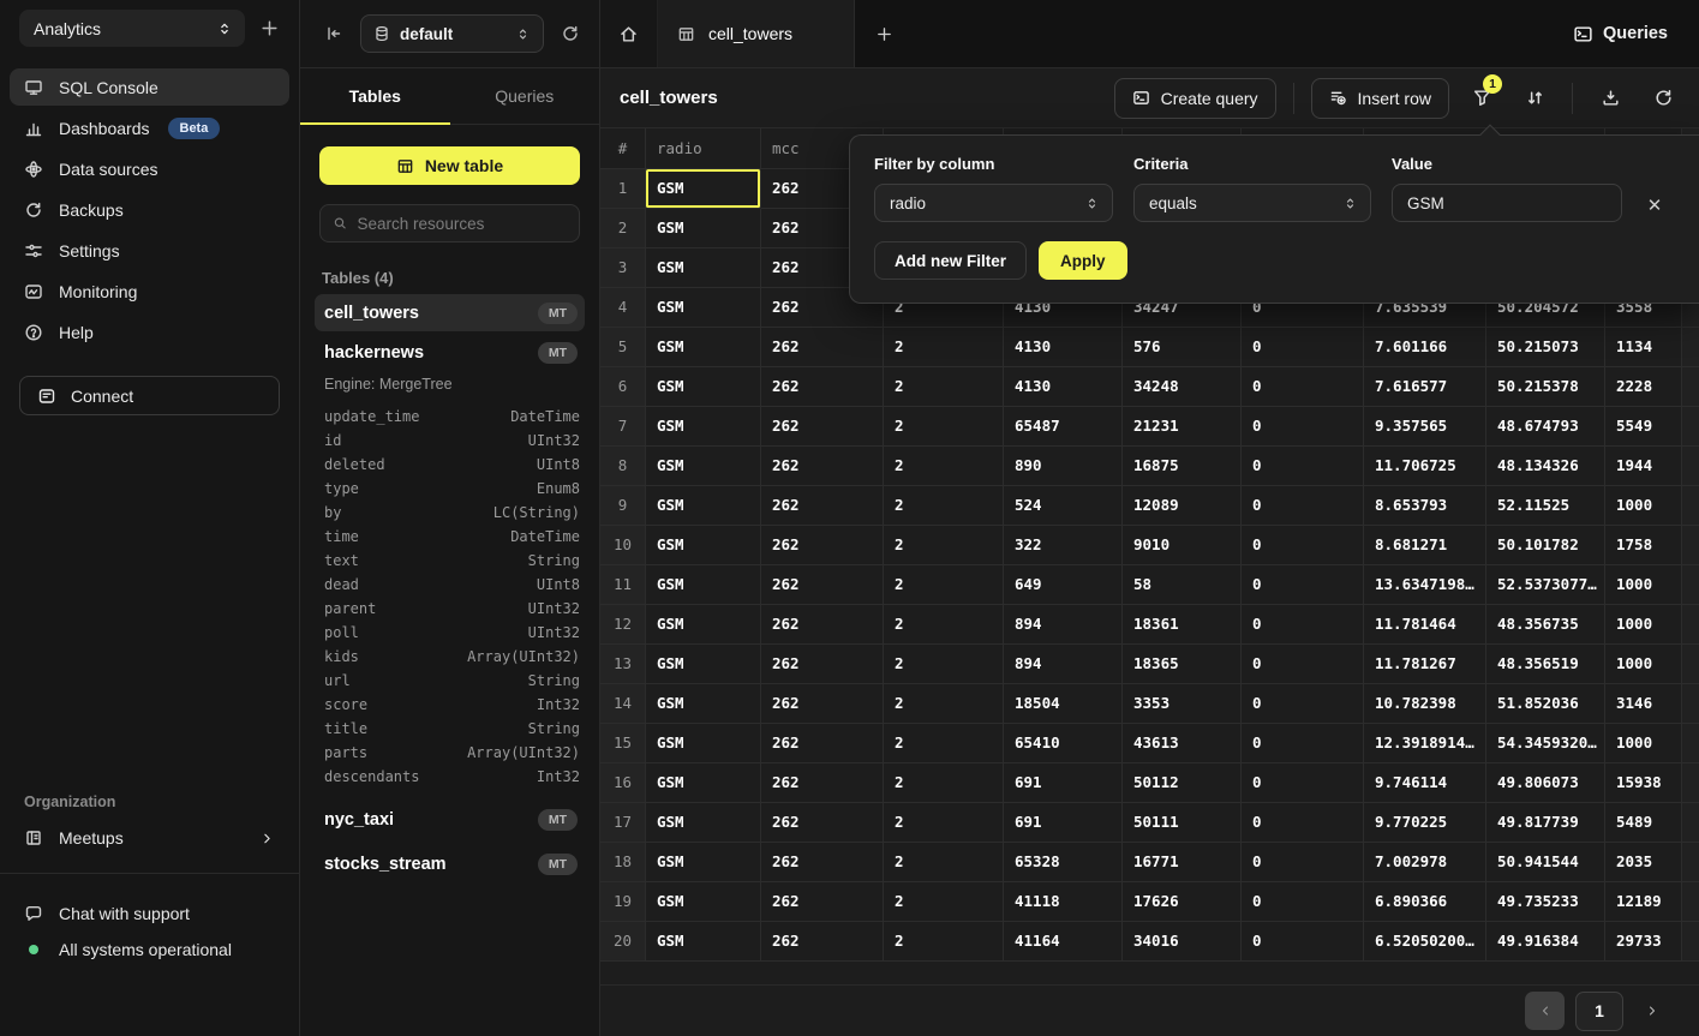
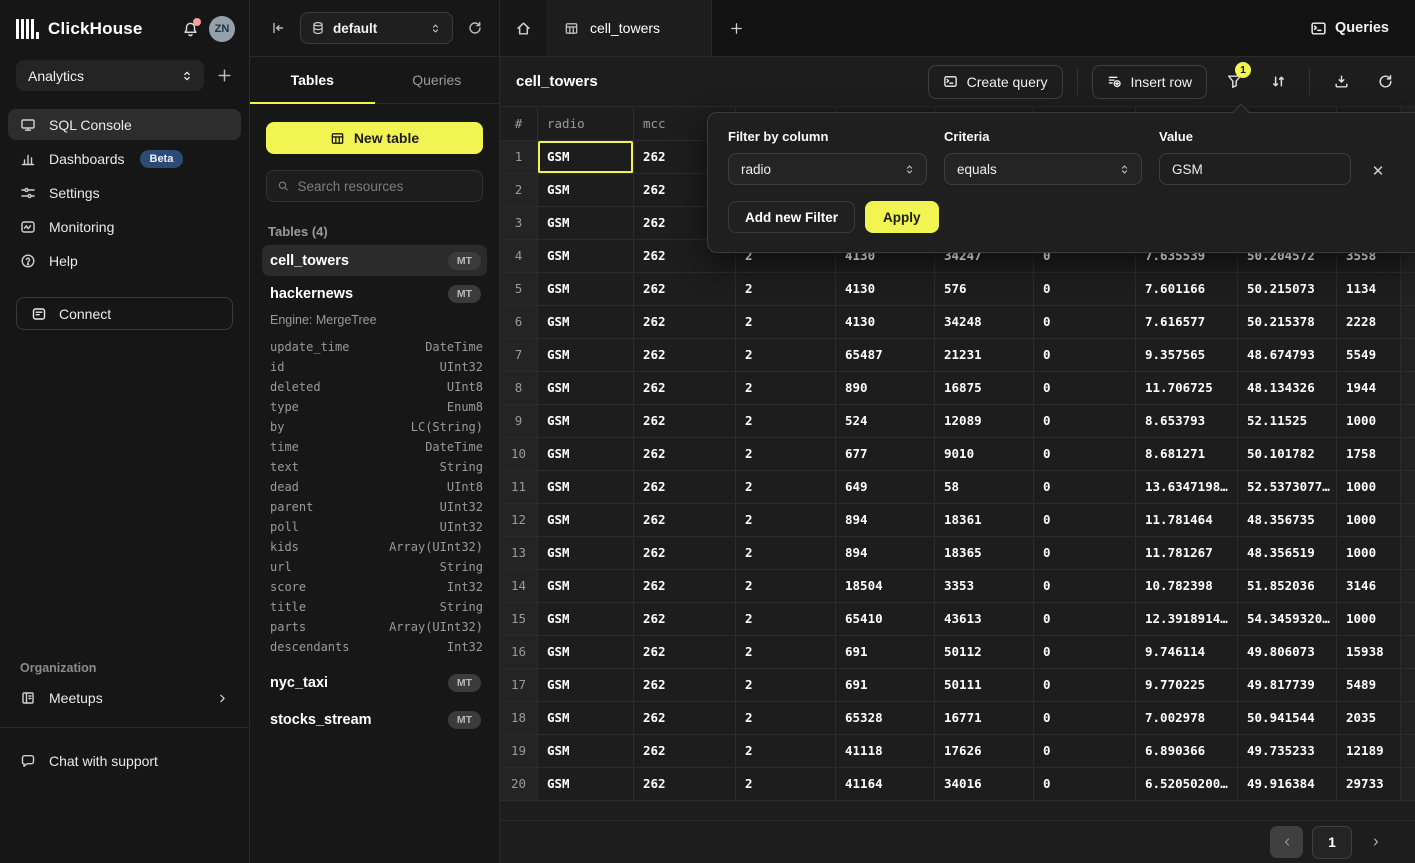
+ ClickHouse
+ ZN
  Analytics
  SQL Console
  Dashboards
  Beta
- Data sources
- Backups
  Settings
  Monitoring
  Help
  Connect
  Organization
  Meetups
  Chat with support
- All systems operational
  default
  Tables
  Queries
  New table
  Search resources
  Tables (4)
  cell_towers
  MT
  hackernews
  MT
  Engine: MergeTree
  update_time
  DateTime
  id
  UInt32
  deleted
  UInt8
  type
  Enum8
  by
  LC(String)
  time
  DateTime
  text
  String
  dead
  UInt8
  parent
  UInt32
  poll
  UInt32
  kids
  Array(UInt32)
  url
  String
  score
  Int32
  title
  String
  parts
  Array(UInt32)
  descendants
  Int32
  nyc_taxi
  MT
  stocks_stream
  MT
  cell_towers
  Queries
  cell_towers
  Create query
  Insert row
  1
  #
  radio
  mcc
  1
  GSM
  262
  2
  GSM
  262
  3
  GSM
  262
  4
  GSM
  262
  2
  4130
  34247
  0
  7.635539
  50.204572
  3558
  5
  GSM
  262
  2
  4130
  576
  0
  7.601166
  50.215073
  1134
  6
  GSM
  262
  2
  4130
  34248
  0
  7.616577
  50.215378
  2228
  7
  GSM
  262
  2
  65487
  21231
  0
  9.357565
  48.674793
  5549
  8
  GSM
  262
  2
  890
  16875
  0
  11.706725
  48.134326
  1944
  9
  GSM
  262
  2
  524
  12089
  0
  8.653793
  52.11525
  1000
  10
  GSM
  262
  2
- 322
+ 677
  9010
  0
  8.681271
  50.101782
  1758
  11
  GSM
  262
  2
  649
  58
  0
  13.6347198…
  52.5373077…
  1000
  12
  GSM
  262
  2
  894
  18361
  0
  11.781464
  48.356735
  1000
  13
  GSM
  262
  2
  894
  18365
  0
  11.781267
  48.356519
  1000
  14
  GSM
  262
  2
  18504
  3353
  0
  10.782398
  51.852036
  3146
  15
  GSM
  262
  2
  65410
  43613
  0
  12.3918914…
  54.3459320…
  1000
  16
  GSM
  262
  2
  691
  50112
  0
  9.746114
  49.806073
  15938
  17
  GSM
  262
  2
  691
  50111
  0
  9.770225
  49.817739
  5489
  18
  GSM
  262
  2
  65328
  16771
  0
  7.002978
  50.941544
  2035
  19
  GSM
  262
  2
  41118
  17626
  0
  6.890366
  49.735233
  12189
  20
  GSM
  262
  2
  41164
  34016
  0
  6.52050200…
  49.916384
  29733
  Filter by column
  Criteria
  Value
  radio
  equals
  GSM
  ✕
  Add new Filter
  Apply
  1
